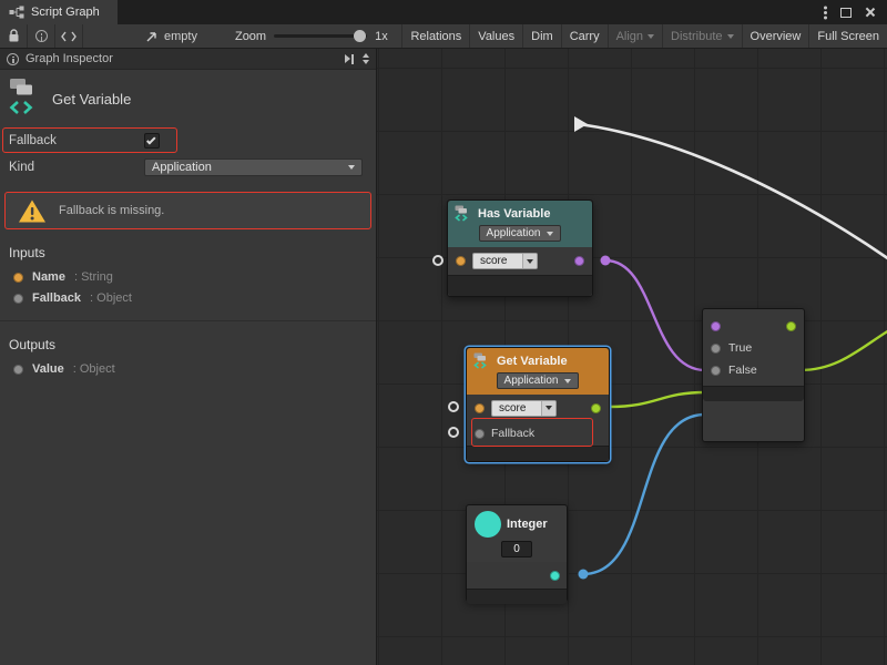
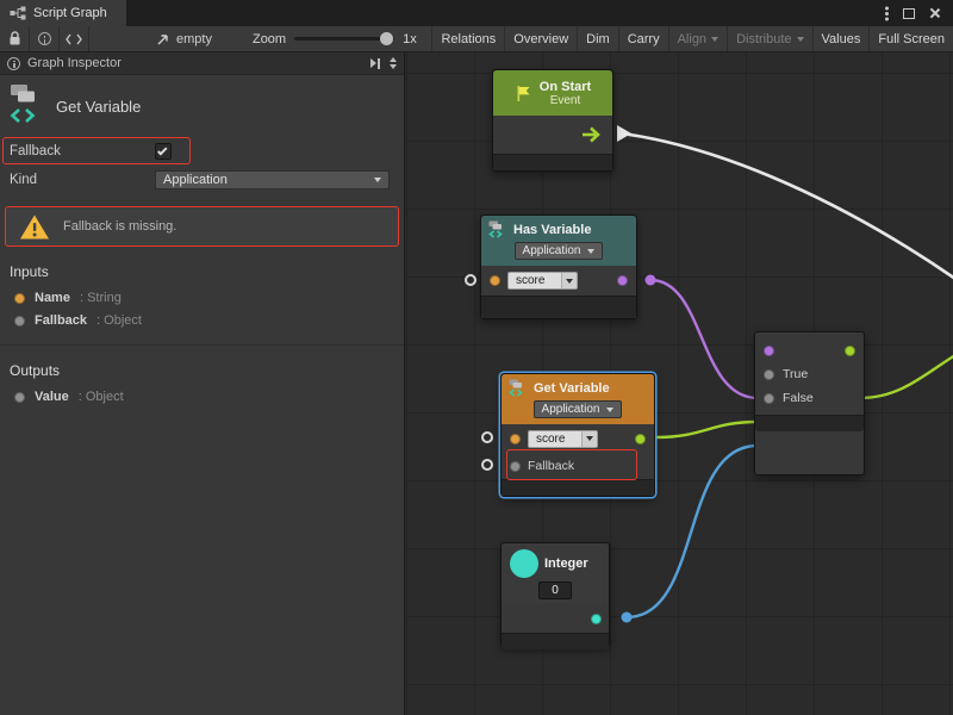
  Script Graph
  empty
  Zoom
  1x
  Relations
- Values
+ Overview
  Dim
  Carry
  Align
  Distribute
- Overview
+ Values
  Full Screen
  Graph Inspector
  Get Variable
  Fallback
  Kind
  Application
  Fallback is missing.
  Inputs
  Name
  : String
  Fallback
  : Object
  Outputs
  Value
  : Object
+ On Start
+ Event
  Has Variable
  Application
  score
  Get Variable
  Application
  score
  Fallback
  True
  False
  Integer
  0
